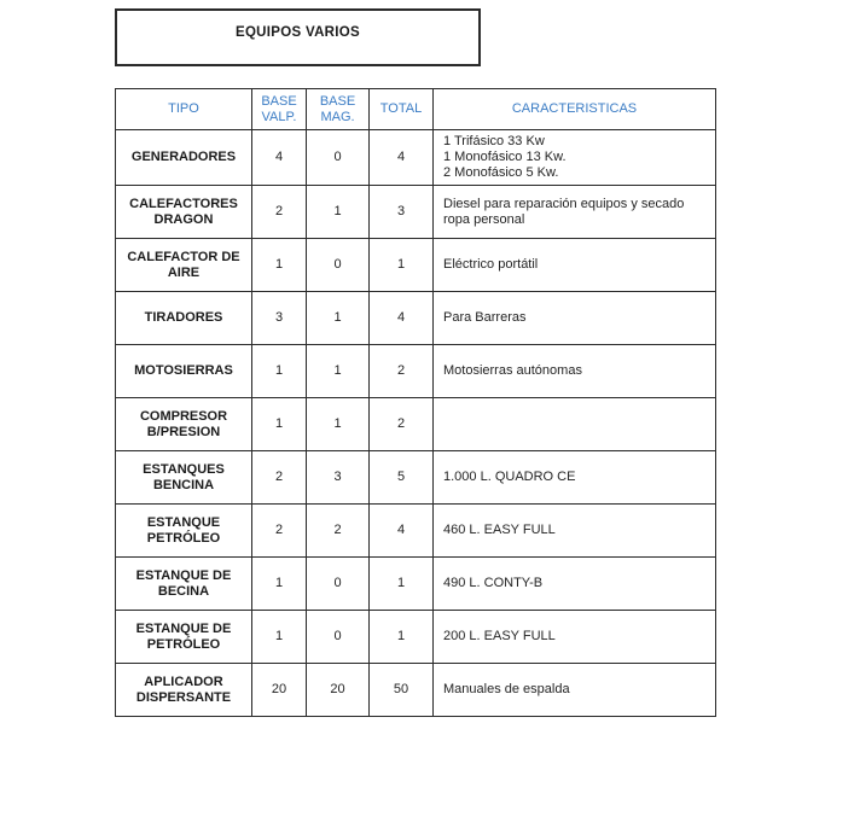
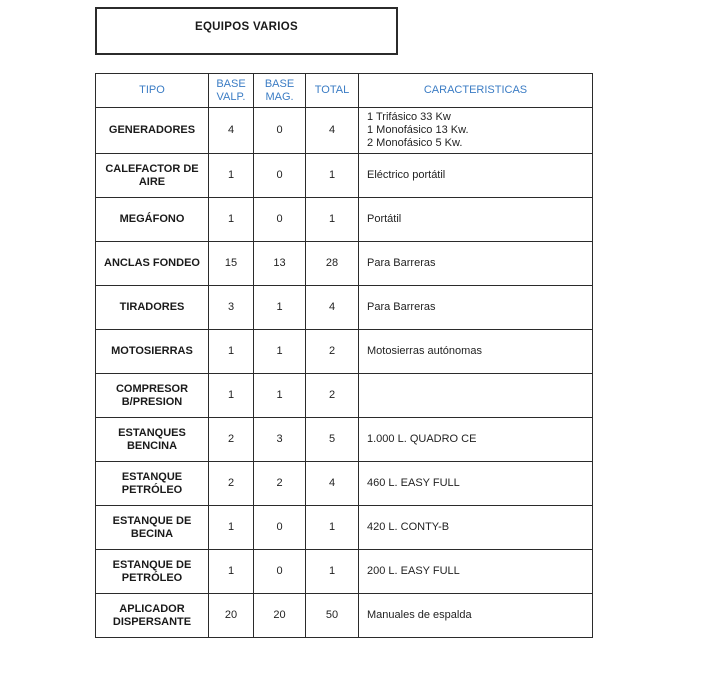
  EQUIPOS VARIOS
  TIPO	BASE VALP.	BASE MAG.	TOTAL	CARACTERISTICAS
  GENERADORES	4	0	4	1 Trifásico 33 Kw 1 Monofásico 13 Kw. 2 Monofásico 5 Kw.
- CALEFACTORES DRAGON	2	1	3	Diesel para reparación equipos y secado ropa personal
  CALEFACTOR DE AIRE	1	0	1	Eléctrico portátil
+ MEGÁFONO	1	0	1	Portátil
+ ANCLAS FONDEO	15	13	28	Para Barreras
  TIRADORES	3	1	4	Para Barreras
  MOTOSIERRAS	1	1	2	Motosierras autónomas
  COMPRESOR B/PRESION	1	1	2
  ESTANQUES BENCINA	2	3	5	1.000 L. QUADRO CE
  ESTANQUE PETRÓLEO	2	2	4	460 L. EASY FULL
- ESTANQUE DE BECINA	1	0	1	490 L. CONTY-B
+ ESTANQUE DE BECINA	1	0	1	420 L. CONTY-B
  ESTANQUE DE PETRÓLEO	1	0	1	200 L. EASY FULL
  APLICADOR DISPERSANTE	20	20	50	Manuales de espalda
